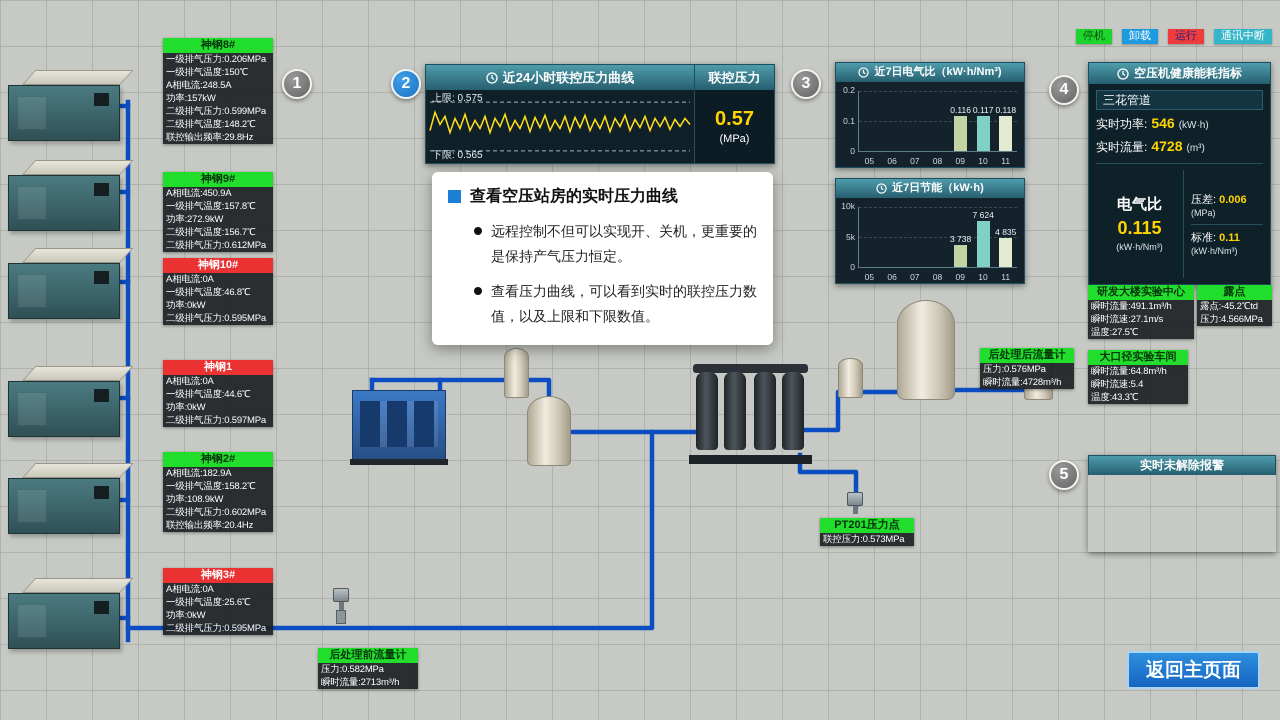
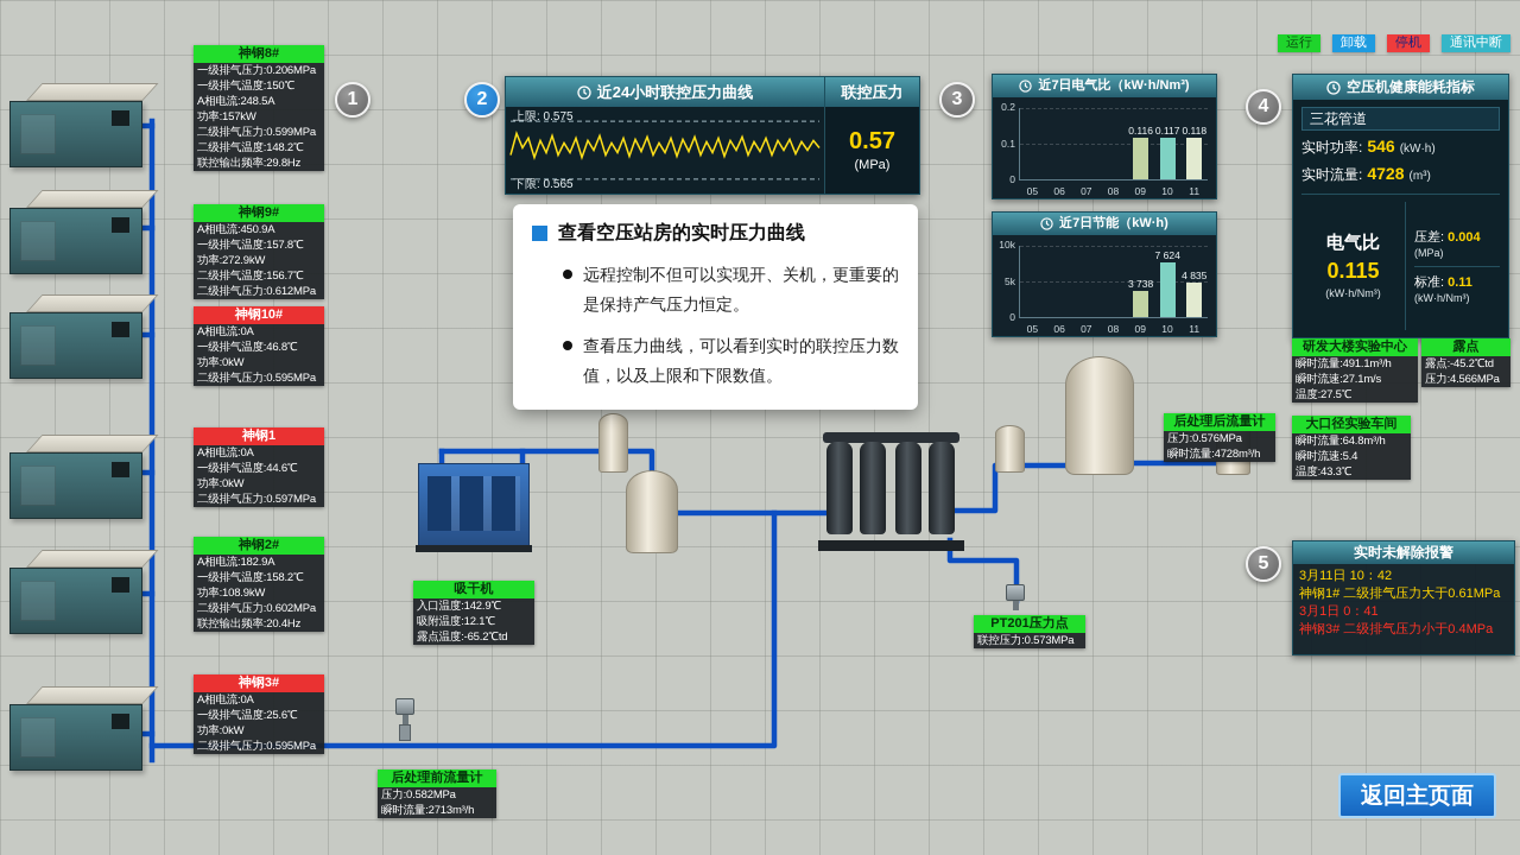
- 停机
+ 运行
  卸载
- 运行
+ 停机
  通讯中断
  近24小时联控压力曲线
  联控压力
  上限: 0.575
  下限: 0.565
  0.57
  (MPa)
  空压机健康能耗指标
  三花管道
  实时功率:
  546
  (kW·h)
  实时流量:
  4728
  (m³)
  电气比
  0.115
  (kW·h/Nm³)
- 压差: 0.006
+ 压差: 0.004
  (MPa)
  标准: 0.11
  (kW·h/Nm³)
  实时未解除报警
+ 3月11日 10：42
+ 神钢1# 二级排气压力大于0.61MPa
+ 3月1日 0：41
+ 神钢3# 二级排气压力小于0.4MPa
  1
  2
  3
  4
  5
  查看空压站房的实时压力曲线
  远程控制不但可以实现开、关机，更重要的是保持产气压力恒定。
  查看压力曲线，可以看到实时的联控压力数值，以及上限和下限数值。
  返回主页面
  神钢8#
  一级排气压力:0.206MPa
  一级排气温度:150℃
  A相电流:248.5A
  功率:157kW
  二级排气压力:0.599MPa
  二级排气温度:148.2℃
  联控输出频率:29.8Hz
  神钢9#
  A相电流:450.9A
  一级排气温度:157.8℃
  功率:272.9kW
  二级排气温度:156.7℃
  二级排气压力:0.612MPa
  神钢10#
  A相电流:0A
  一级排气温度:46.8℃
  功率:0kW
  二级排气压力:0.595MPa
  神钢1
  A相电流:0A
  一级排气温度:44.6℃
  功率:0kW
  二级排气压力:0.597MPa
  神钢2#
  A相电流:182.9A
  一级排气温度:158.2℃
  功率:108.9kW
  二级排气压力:0.602MPa
  联控输出频率:20.4Hz
  神钢3#
  A相电流:0A
  一级排气温度:25.6℃
  功率:0kW
  二级排气压力:0.595MPa
  研发大楼实验中心
  瞬时流量:491.1m³/h
  瞬时流速:27.1m/s
  温度:27.5℃
  露点
  露点:-45.2℃td
  压力:4.566MPa
  大口径实验车间
  瞬时流量:64.8m³/h
  瞬时流速:5.4
  温度:43.3℃
+ 吸干机
+ 入口温度:142.9℃
+ 吸附温度:12.1℃
+ 露点温度:-65.2℃td
  后处理前流量计
  压力:0.582MPa
  瞬时流量:2713m³/h
  PT201压力点
  联控压力:0.573MPa
  后处理后流量计
  压力:0.576MPa
  瞬时流量:4728m³/h
  近7日电气比（kW·h/Nm³)
  0.116
  0.117
  0.118
  0.2
  0.1
  0
  05
  06
  07
  08
  09
  10
  11
  近7日节能（kW·h)
  3 738
  7 624
  4 835
  10k
  5k
  0
  05
  06
  07
  08
  09
  10
  11
